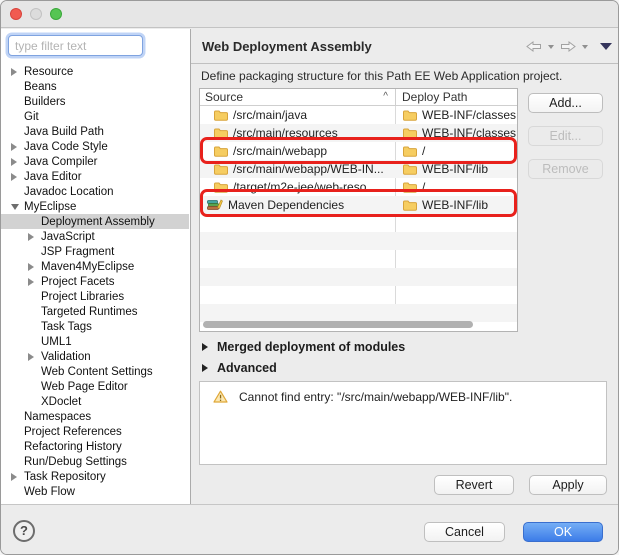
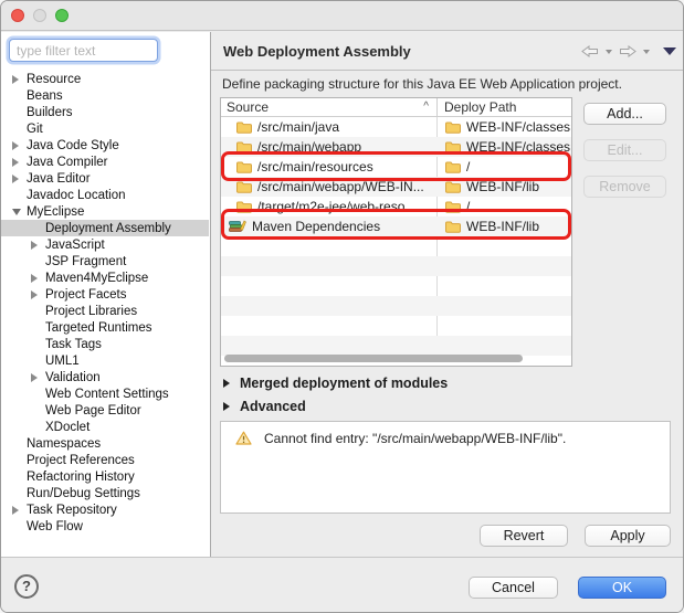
  type filter text
  Resource
  Beans
  Builders
  Git
- Java Build Path
  Java Code Style
  Java Compiler
  Java Editor
  Javadoc Location
  MyEclipse
  Deployment Assembly
  JavaScript
  JSP Fragment
  Maven4MyEclipse
  Project Facets
  Project Libraries
  Targeted Runtimes
  Task Tags
  UML1
  Validation
  Web Content Settings
  Web Page Editor
  XDoclet
  Namespaces
  Project References
  Refactoring History
  Run/Debug Settings
  Task Repository
  Web Flow
  Web Deployment Assembly
- Define packaging structure for this Path EE Web Application project.
+ Define packaging structure for this Java EE Web Application project.
  Source
  ^
  Deploy Path
  /src/main/java
  WEB-INF/classes
- /src/main/resources
+ /src/main/webapp
  WEB-INF/classes
- /src/main/webapp
+ /src/main/resources
  /
  /src/main/webapp/WEB-IN...
  WEB-INF/lib
  /target/m2e-jee/web-reso...
  /
  Maven Dependencies
  WEB-INF/lib
  Add...
  Edit...
  Remove
  Merged deployment of modules
  Advanced
  Cannot find entry: "/src/main/webapp/WEB-INF/lib".
  Revert
  Apply
  ?
  Cancel
  OK
